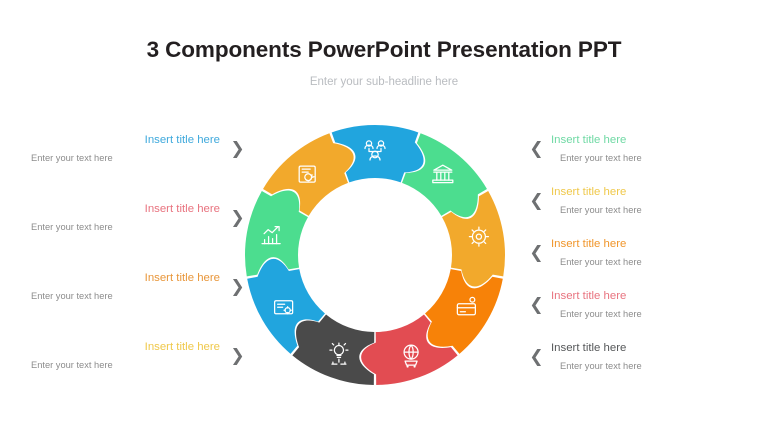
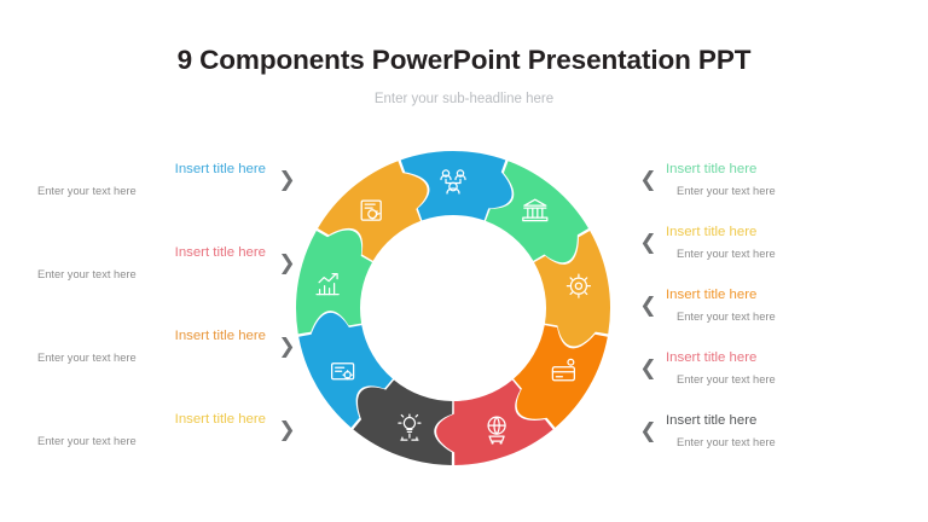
- 3 Components PowerPoint Presentation PPT
+ 9 Components PowerPoint Presentation PPT
  Enter your sub-headline here
  Insert title here
  Enter your text here
  ❯
  Insert title here
  Enter your text here
  ❯
  Insert title here
  Enter your text here
  ❯
  Insert title here
  Enter your text here
  ❯
  ❮
  Insert title here
  Enter your text here
  ❮
  Insert title here
  Enter your text here
  ❮
  Insert title here
  Enter your text here
  ❮
  Insert title here
  Enter your text here
  ❮
  Insert title here
  Enter your text here
